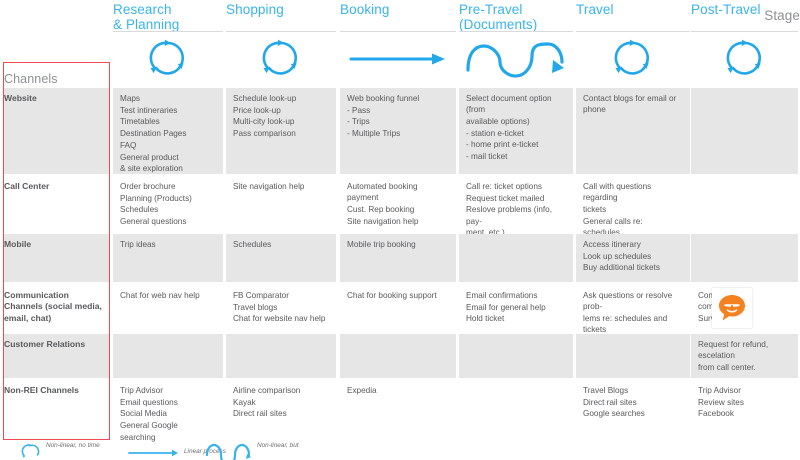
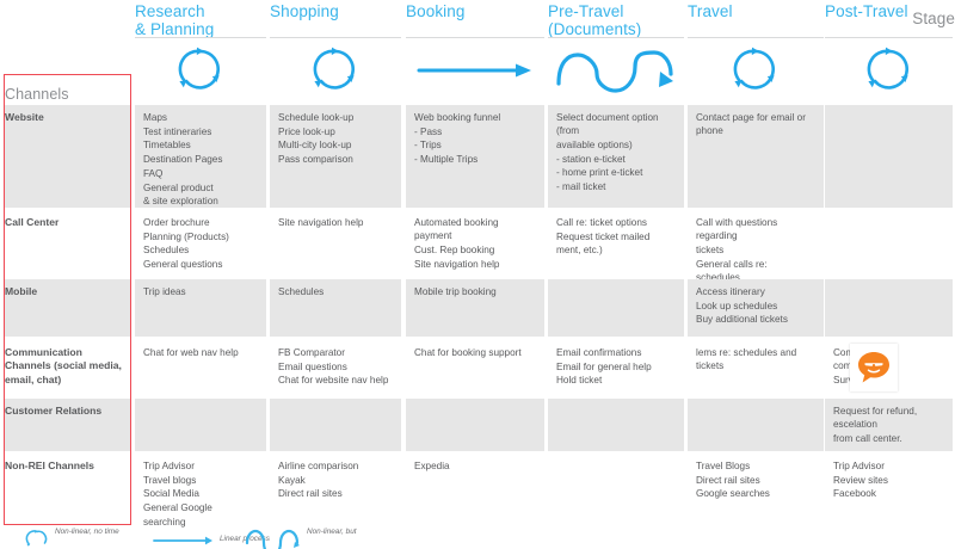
  Stage
  Research
  & Planning
  Shopping
  Booking
  Pre-Travel
  (Documents)
  Travel
  Post-Travel
  Channels
  Website
  Maps
  Test intineraries
  Timetables
  Destination Pages
  FAQ
  General product
  & site exploration
  Schedule look-up
  Price look-up
  Multi-city look-up
  Pass comparison
  Web booking funnel
  - Pass
  - Trips
  - Multiple Trips
  Select document option (from
  available options)
  - station e-ticket
  - home print e-ticket
  - mail ticket
- Contact blogs for email or phone
+ Contact page for email or phone
  Call Center
  Order brochure
  Planning (Products)
  Schedules
  General questions
  Site navigation help
  Automated booking payment
  Cust. Rep booking
  Site navigation help
  Call re: ticket options
  Request ticket mailed
- Reslove problems (info, pay-
  ment, etc.)
  Call with questions regarding
  tickets
  General calls re: schedules,
  Mobile
  Trip ideas
  Schedules
  Mobile trip booking
  Access itinerary
  Look up schedules
  Buy additional tickets
  Communication Channels (social media, email, chat)
  Chat for web nav help
  FB Comparator
- Travel blogs
+ Email questions
  Chat for website nav help
  Chat for booking support
  Email confirmations
  Email for general help
  Hold ticket
- Ask questions or resolve prob-
  lems re: schedules and tickets
  Customer Relations
  Request for refund, escelation
  from call center.
  Non-REI Channels
  Trip Advisor
- Email questions
+ Travel blogs
  Social Media
  General Google
  searching
  Airline comparison
  Kayak
  Direct rail sites
  Expedia
  Travel Blogs
  Direct rail sites
  Google searches
  Trip Advisor
  Review sites
  Facebook
